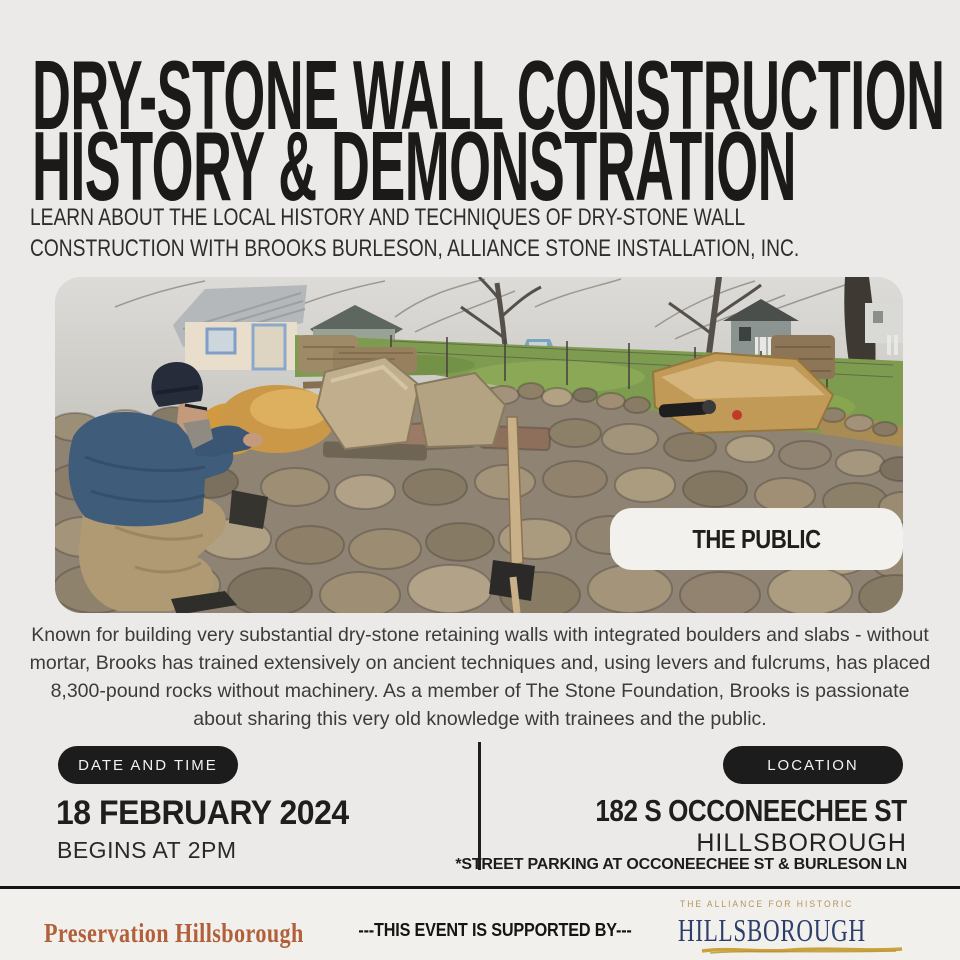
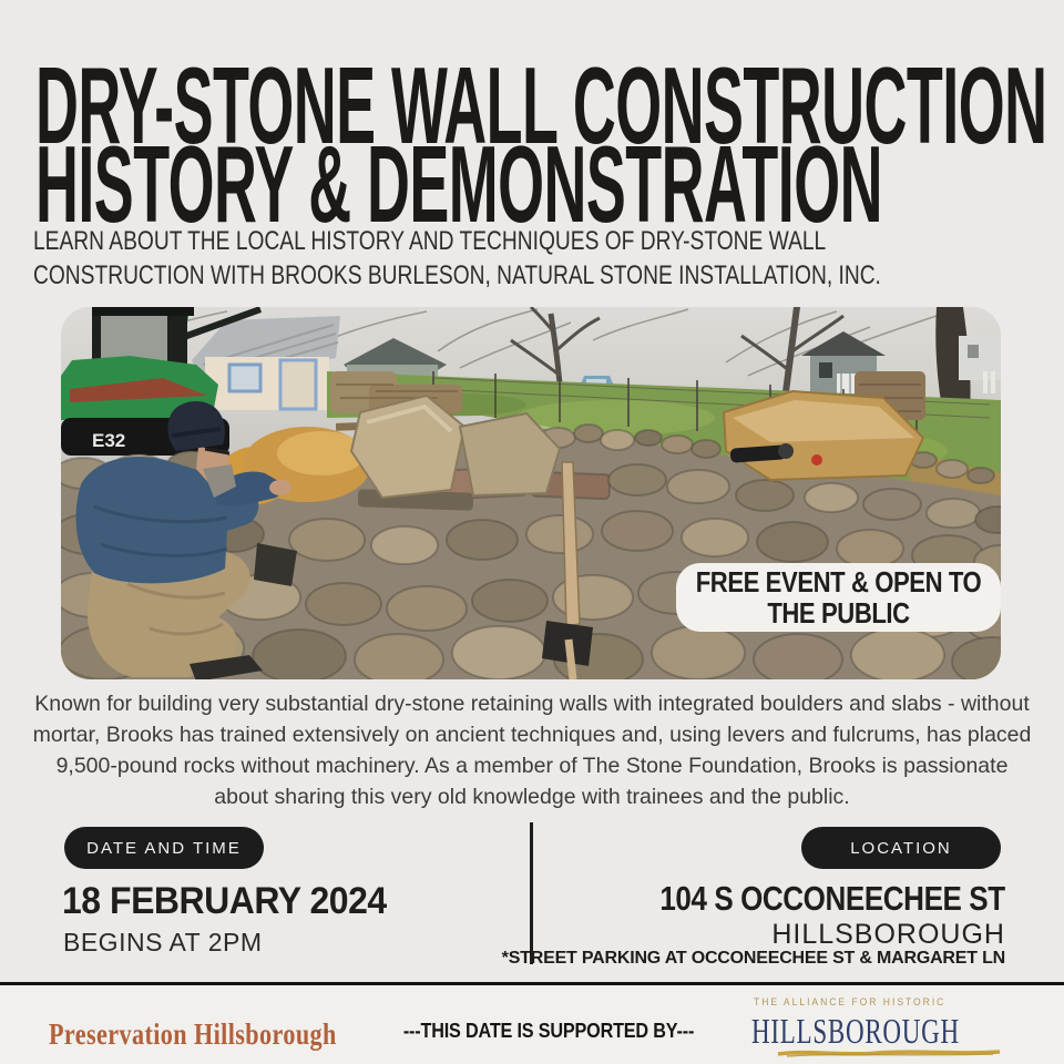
  DRY-STONE WALL CONSTRUCTION
  HISTORY & DEMONSTRATION
  LEARN ABOUT THE LOCAL HISTORY AND TECHNIQUES OF DRY-STONE WALL
- CONSTRUCTION WITH BROOKS BURLESON, ALLIANCE STONE INSTALLATION, INC.
+ CONSTRUCTION WITH BROOKS BURLESON, NATURAL STONE INSTALLATION, INC.
+ E32
+ FREE EVENT & OPEN TO
  THE PUBLIC
- Known for building very substantial dry-stone retaining walls with integrated boulders and slabs - without mortar, Brooks has trained extensively on ancient techniques and, using levers and fulcrums, has placed 8,300-pound rocks without machinery. As a member of The Stone Foundation, Brooks is passionate about sharing this very old knowledge with trainees and the public.
+ Known for building very substantial dry-stone retaining walls with integrated boulders and slabs - without mortar, Brooks has trained extensively on ancient techniques and, using levers and fulcrums, has placed 9,500-pound rocks without machinery. As a member of The Stone Foundation, Brooks is passionate about sharing this very old knowledge with trainees and the public.
  DATE AND TIME
  18 FEBRUARY 2024
  BEGINS AT 2PM
  LOCATION
- 182 S OCCONEECHEE ST
+ 104 S OCCONEECHEE ST
  HILLSBOROUGH
- *STREET PARKING AT OCCONEECHEE ST & BURLESON LN
+ *STREET PARKING AT OCCONEECHEE ST & MARGARET LN
  Preservation Hillsborough
- ---THIS EVENT IS SUPPORTED BY---
+ ---THIS DATE IS SUPPORTED BY---
  THE ALLIANCE FOR HISTORIC
  HILLSBOROUGH
